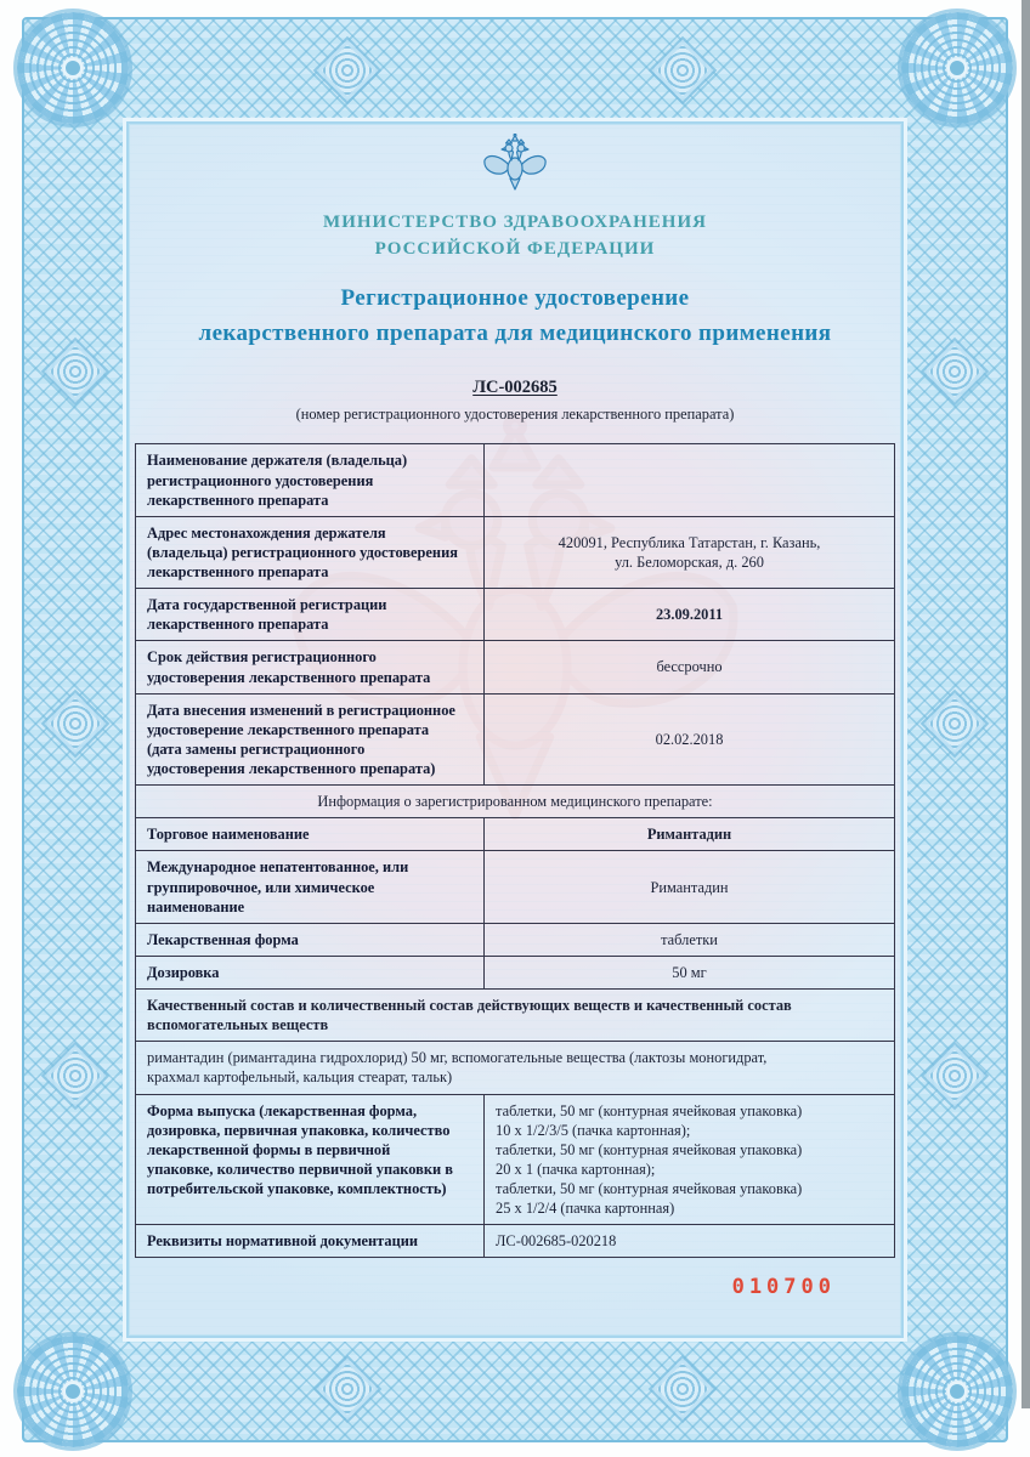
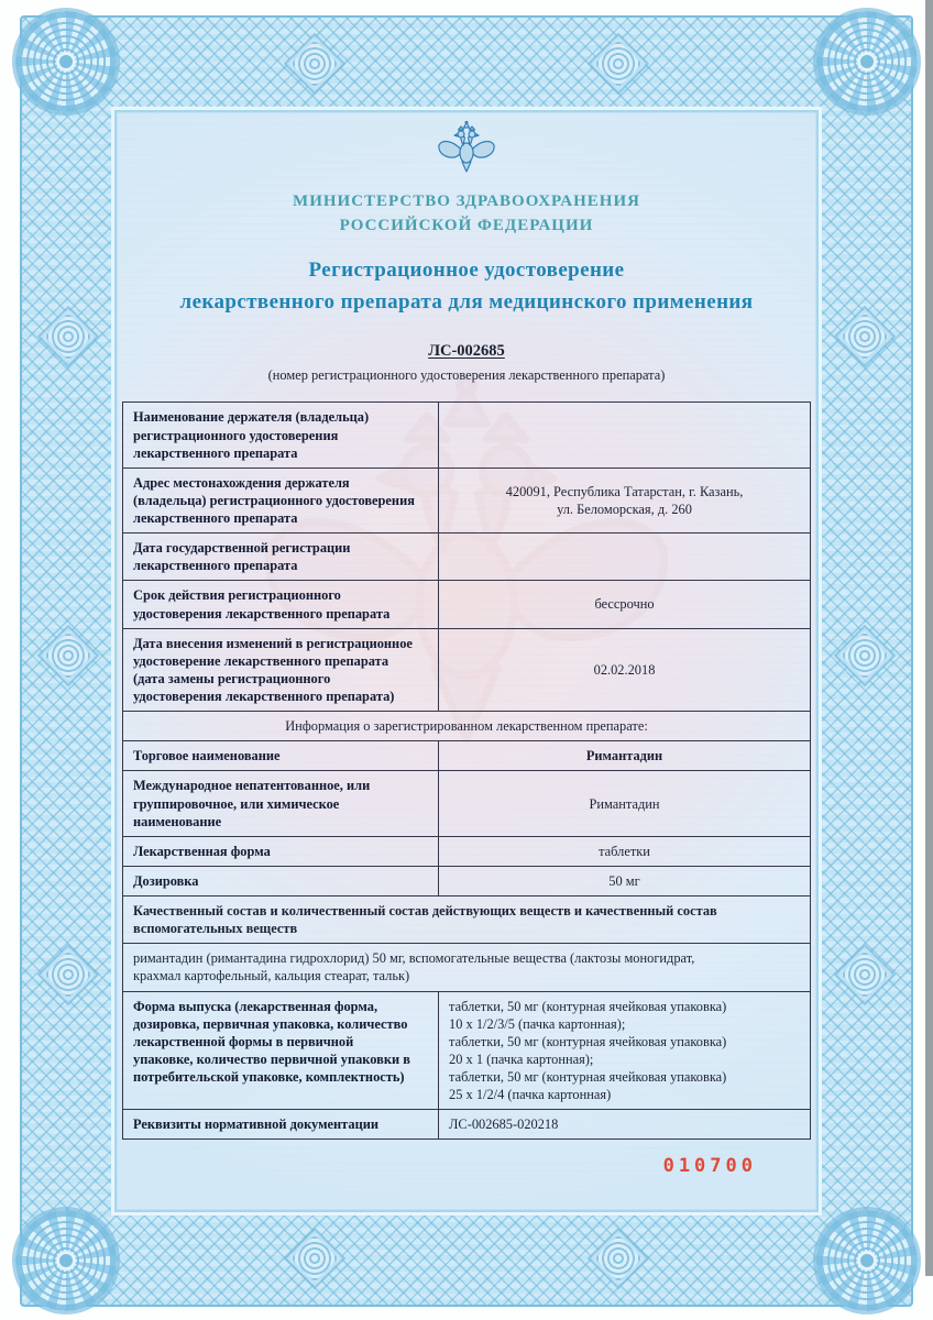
  МИНИСТЕРСТВО ЗДРАВООХРАНЕНИЯ
  РОССИЙСКОЙ ФЕДЕРАЦИИ
  Регистрационное удостоверение
  лекарственного препарата для медицинского применения
  ЛС-002685
  (номер регистрационного удостоверения лекарственного препарата)
  Наименование держателя (владельца)
  регистрационного удостоверения
  лекарственного препарата
  Адрес местонахождения держателя
  (владельца) регистрационного удостоверения
  лекарственного препарата
  420091, Республика Татарстан, г. Казань,
  ул. Беломорская, д. 260
  Дата государственной регистрации
  лекарственного препарата
- 23.09.2011
  Срок действия регистрационного
  удостоверения лекарственного препарата
  бессрочно
  Дата внесения изменений в регистрационное
  удостоверение лекарственного препарата
  (дата замены регистрационного
  удостоверения лекарственного препарата)
  02.02.2018
- Информация о зарегистрированном медицинского препарате:
+ Информация о зарегистрированном лекарственном препарате:
  Торговое наименование
  Римантадин
  Международное непатентованное, или
  группировочное, или химическое
  наименование
  Римантадин
  Лекарственная форма
  таблетки
  Дозировка
  50 мг
  Качественный состав и количественный состав действующих веществ и качественный состав
  вспомогательных веществ
  римантадин (римантадина гидрохлорид) 50 мг, вспомогательные вещества (лактозы моногидрат,
  крахмал картофельный, кальция стеарат, тальк)
  Форма выпуска (лекарственная форма,
  дозировка, первичная упаковка, количество
  лекарственной формы в первичной
  упаковке, количество первичной упаковки в
  потребительской упаковке, комплектность)
  таблетки, 50 мг (контурная ячейковая упаковка)
  10 х 1/2/3/5 (пачка картонная);
  таблетки, 50 мг (контурная ячейковая упаковка)
  20 х 1 (пачка картонная);
  таблетки, 50 мг (контурная ячейковая упаковка)
  25 х 1/2/4 (пачка картонная)
  Реквизиты нормативной документации
  ЛС-002685-020218
  010700
